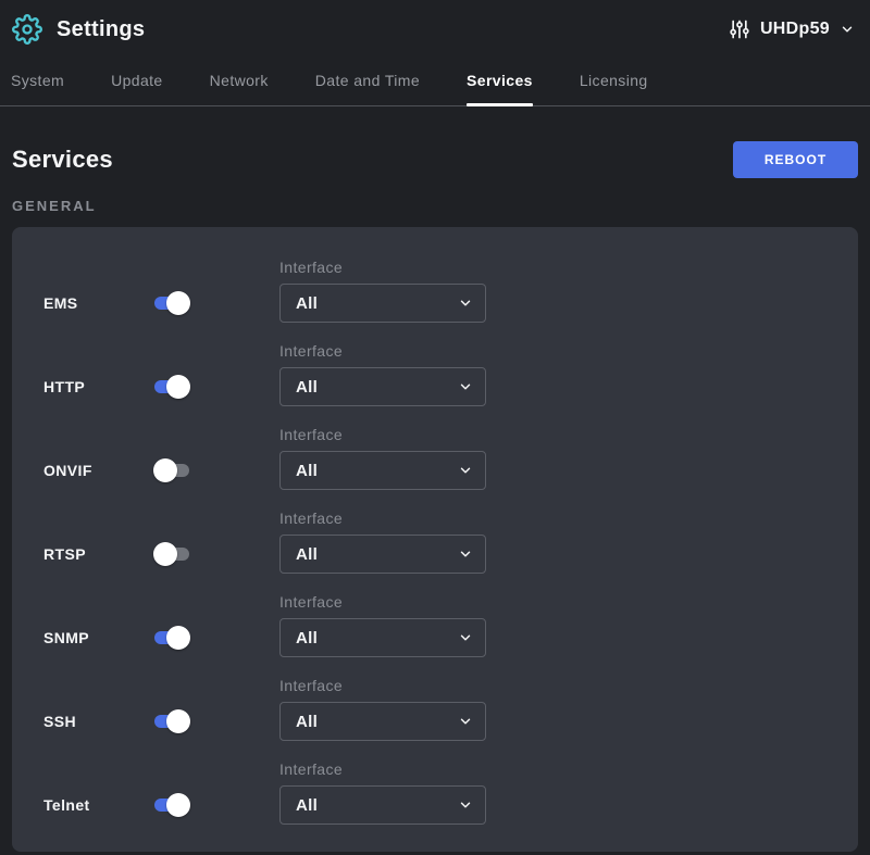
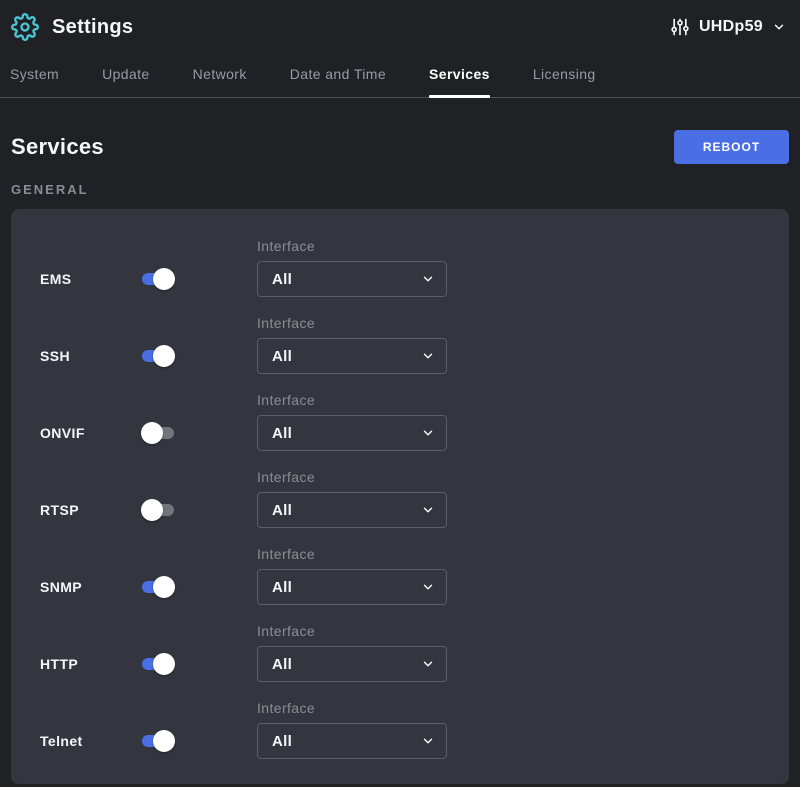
  Settings
  UHDp59
  System
  Update
  Network
  Date and Time
  Services
  Licensing
  Services
  REBOOT
  GENERAL
  EMS
  Interface
  All
- HTTP
+ SSH
  Interface
  All
  ONVIF
  Interface
  All
  RTSP
  Interface
  All
  SNMP
  Interface
  All
- SSH
+ HTTP
  Interface
  All
  Telnet
  Interface
  All
